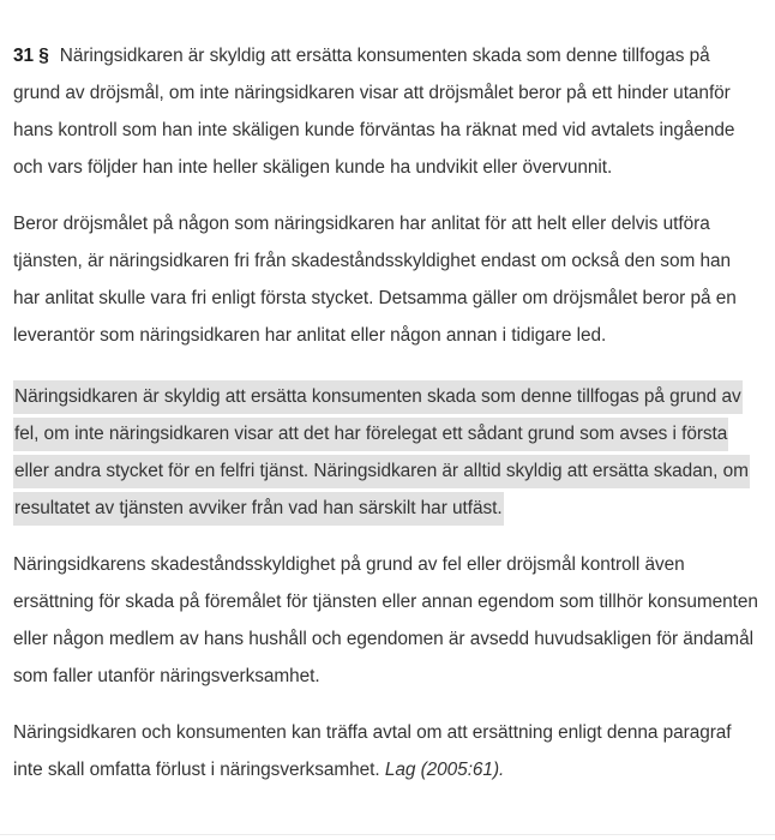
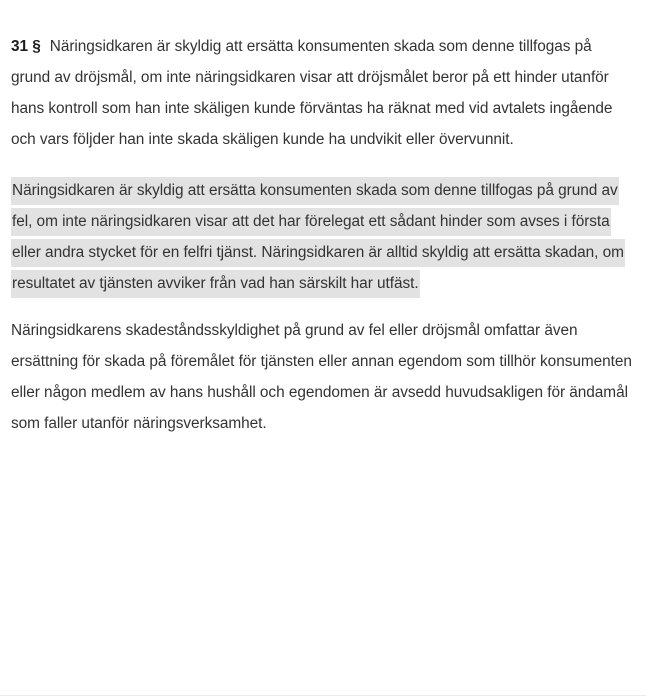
- 31 § Näringsidkaren är skyldig att ersätta konsumenten skada som denne tillfogas på grund av dröjsmål, om inte näringsidkaren visar att dröjsmålet beror på ett hinder utanför hans kontroll som han inte skäligen kunde förväntas ha räknat med vid avtalets ingående och vars följder han inte heller skäligen kunde ha undvikit eller övervunnit.
+ 31 § Näringsidkaren är skyldig att ersätta konsumenten skada som denne tillfogas på grund av dröjsmål, om inte näringsidkaren visar att dröjsmålet beror på ett hinder utanför hans kontroll som han inte skäligen kunde förväntas ha räknat med vid avtalets ingående och vars följder han inte skada skäligen kunde ha undvikit eller övervunnit.
- Beror dröjsmålet på någon som näringsidkaren har anlitat för att helt eller delvis utföra tjänsten, är näringsidkaren fri från skadeståndsskyldighet endast om också den som han har anlitat skulle vara fri enligt första stycket. Detsamma gäller om dröjsmålet beror på en leverantör som näringsidkaren har anlitat eller någon annan i tidigare led.
- Näringsidkaren är skyldig att ersätta konsumenten skada som denne tillfogas på grund av fel, om inte näringsidkaren visar att det har förelegat ett sådant grund som avses i första eller andra stycket för en felfri tjänst. Näringsidkaren är alltid skyldig att ersätta skadan, om resultatet av tjänsten avviker från vad han särskilt har utfäst.
+ Näringsidkaren är skyldig att ersätta konsumenten skada som denne tillfogas på grund av fel, om inte näringsidkaren visar att det har förelegat ett sådant hinder som avses i första eller andra stycket för en felfri tjänst. Näringsidkaren är alltid skyldig att ersätta skadan, om resultatet av tjänsten avviker från vad han särskilt har utfäst.
- Näringsidkarens skadeståndsskyldighet på grund av fel eller dröjsmål kontroll även ersättning för skada på föremålet för tjänsten eller annan egendom som tillhör konsumenten eller någon medlem av hans hushåll och egendomen är avsedd huvudsakligen för ändamål som faller utanför näringsverksamhet.
+ Näringsidkarens skadeståndsskyldighet på grund av fel eller dröjsmål omfattar även ersättning för skada på föremålet för tjänsten eller annan egendom som tillhör konsumenten eller någon medlem av hans hushåll och egendomen är avsedd huvudsakligen för ändamål som faller utanför näringsverksamhet.
- Näringsidkaren och konsumenten kan träffa avtal om att ersättning enligt denna paragraf inte skall omfatta förlust i näringsverksamhet. Lag (2005:61).
